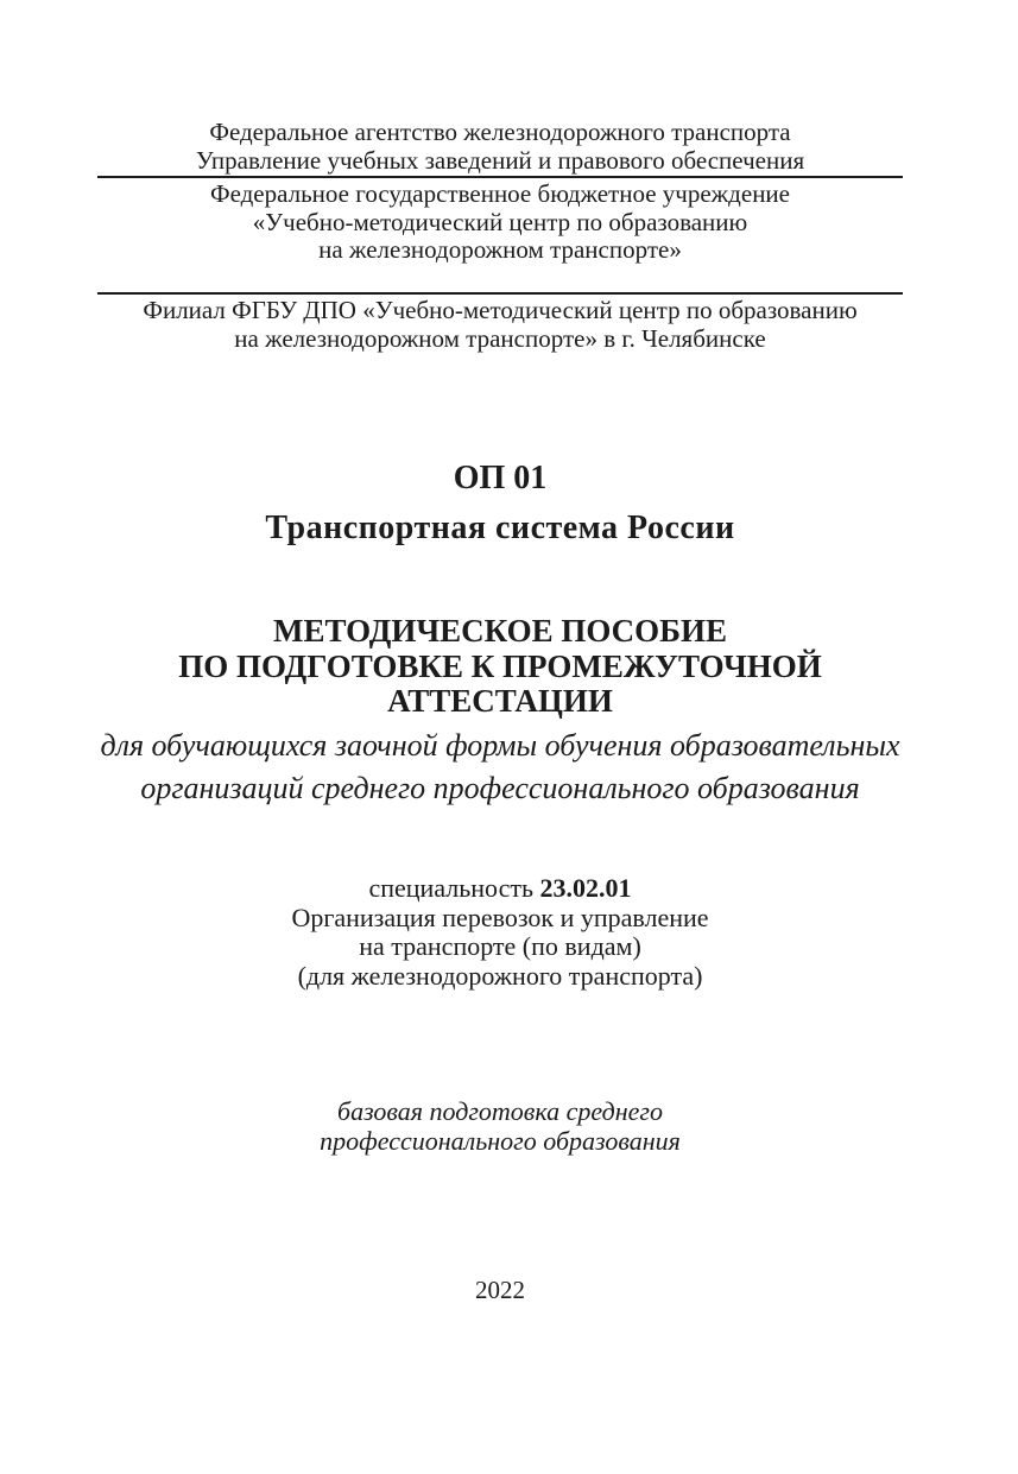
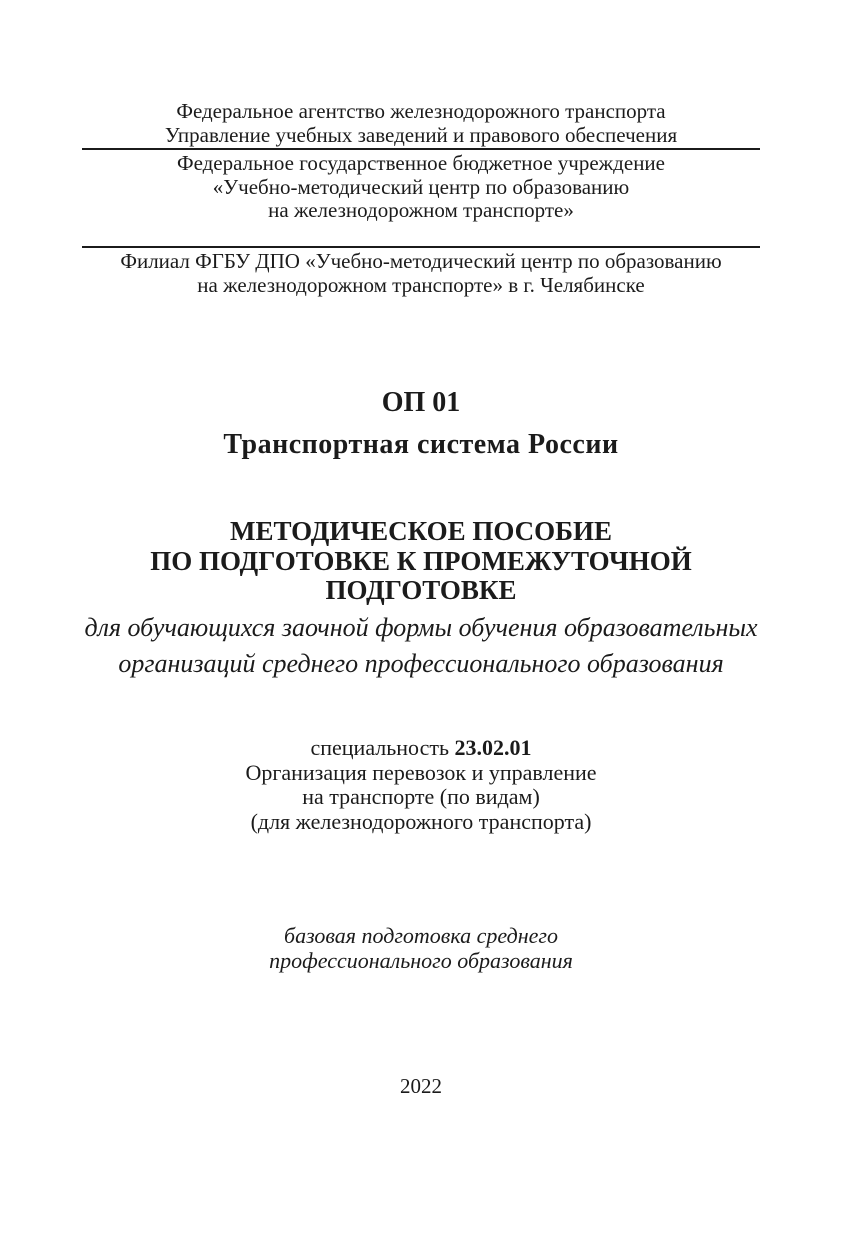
  Федеральное агентство железнодорожного транспорта
  Управление учебных заведений и правового обеспечения
  Федеральное государственное бюджетное учреждение
  «Учебно-методический центр по образованию
  на железнодорожном транспорте»
  Филиал ФГБУ ДПО «Учебно-методический центр по образованию
  на железнодорожном транспорте» в г. Челябинске
  ОП 01
  Транспортная система России
  МЕТОДИЧЕСКОЕ ПОСОБИЕ
- ПО ПОДГОТОВКЕ К ПРОМЕЖУТОЧНОЙ АТТЕСТАЦИИ
+ ПО ПОДГОТОВКЕ К ПРОМЕЖУТОЧНОЙ ПОДГОТОВКЕ
  для обучающихся заочной формы обучения образовательных
  организаций среднего профессионального образования
  специальность 23.02.01
  Организация перевозок и управление
  на транспорте (по видам)
  (для железнодорожного транспорта)
  базовая подготовка среднего
  профессионального образования
  2022
